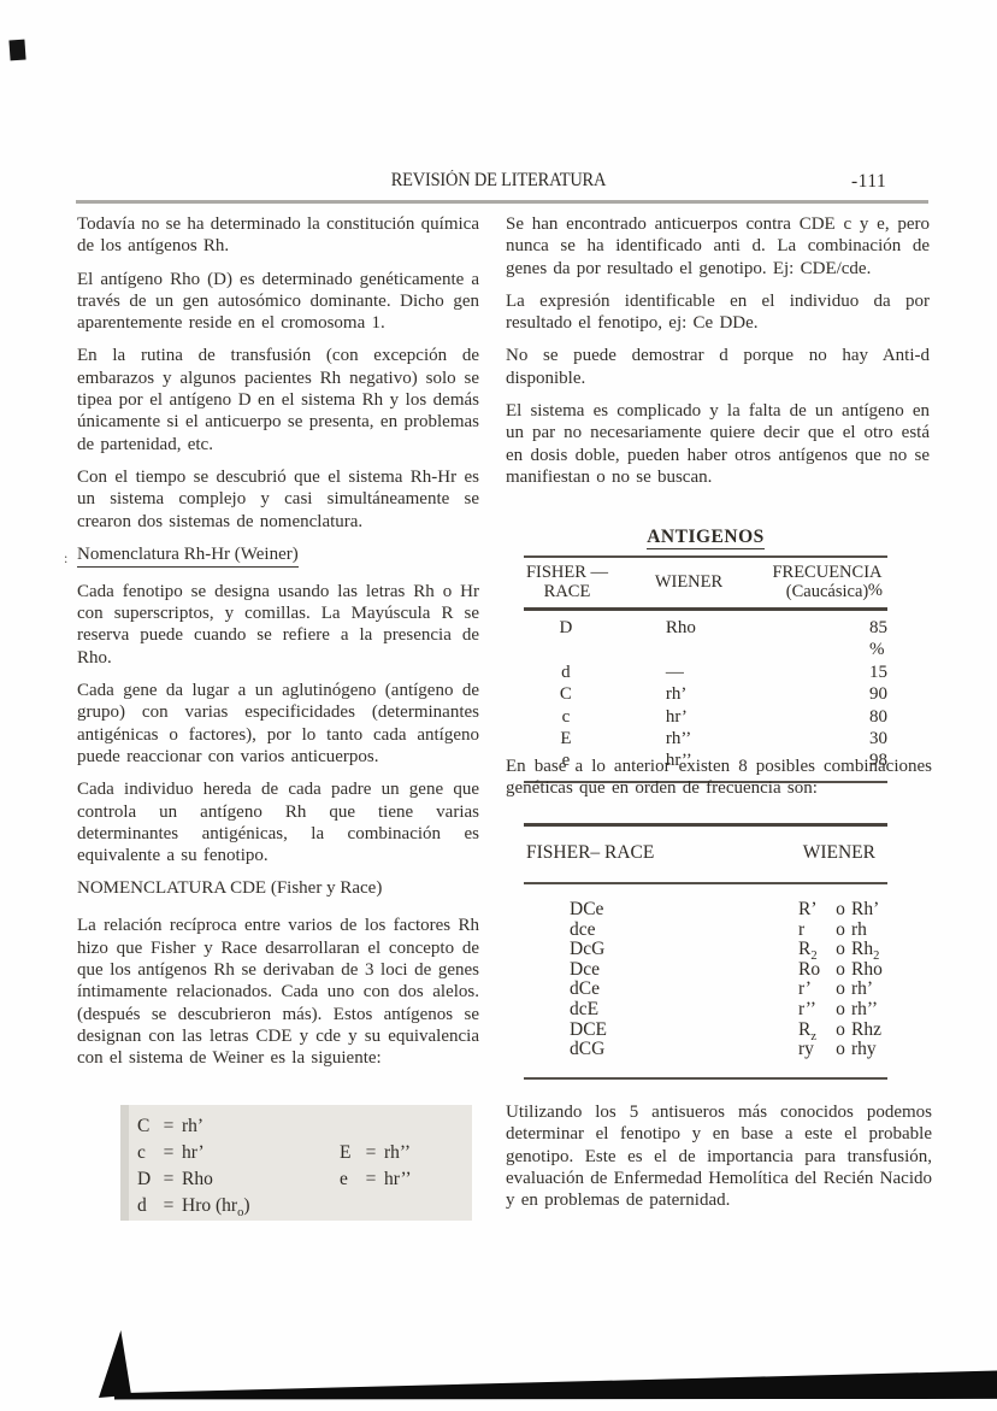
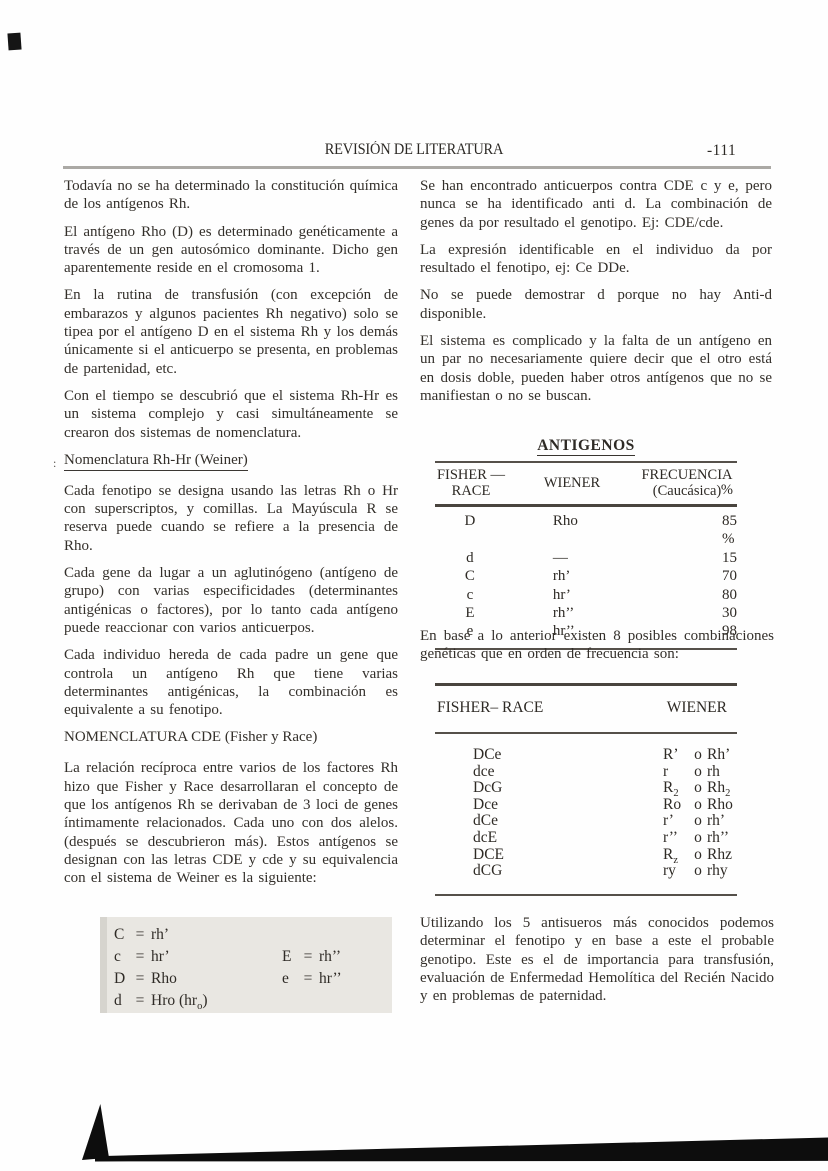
  REVISIÓN DE LITERATURA
  -111
  Todavía no se ha determinado la constitución química de los antígenos Rh.
  El antígeno Rho (D) es determinado genéticamente a través de un gen autosómico dominante. Dicho gen aparentemente reside en el cromosoma 1.
  En la rutina de transfusión (con excepción de embarazos y algunos pacientes Rh negativo) solo se tipea por el antígeno D en el sistema Rh y los demás únicamente si el anticuerpo se presenta, en problemas de partenidad, etc.
  Con el tiempo se descubrió que el sistema Rh-Hr es un sistema complejo y casi simultáneamente se crearon dos sistemas de nomenclatura.
  :
  Nomenclatura Rh-Hr (Weiner)
  Cada fenotipo se designa usando las letras Rh o Hr con superscriptos, y comillas. La Mayúscula R se reserva puede cuando se refiere a la presencia de Rho.
  Cada gene da lugar a un aglutinógeno (antígeno de grupo) con varias especificidades (determinantes antigénicas o factores), por lo tanto cada antígeno puede reaccionar con varios anticuerpos.
  Cada individuo hereda de cada padre un gene que controla un antígeno Rh que tiene varias determinantes antigénicas, la combinación es equivalente a su fenotipo.
  NOMENCLATURA CDE (Fisher y Race)
  La relación recíproca entre varios de los factores Rh hizo que Fisher y Race desarrollaran el concepto de que los antígenos Rh se derivaban de 3 loci de genes íntimamente relacionados. Cada uno con dos alelos. (después se descubrieron más). Estos antígenos se designan con las letras CDE y cde y su equivalencia con el sistema de Weiner es la siguiente:
  C = rh’
  c = hr’
  D = Rho
  d = Hro (hro)
  E = rh’’
  e = hr’’
  Se han encontrado anticuerpos contra CDE c y e, pero nunca se ha identificado anti d. La combinación de genes da por resultado el genotipo. Ej: CDE/cde.
  La expresión identificable en el individuo da por resultado el fenotipo, ej: Ce DDe.
  No se puede demostrar d porque no hay Anti-d disponible.
  El sistema es complicado y la falta de un antígeno en un par no necesariamente quiere decir que el otro está en dosis doble, pueden haber otros antígenos que no se manifiestan o no se buscan.
  ANTIGENOS
  FISHER —
  RACE
  WIENER
  FRECUENCIA
  (Caucásica)
  %
  D
  Rho
  85 %
  d
  —
  15
  C
  rh’
- 90
+ 70
  c
  hr’
  80
  E
  rh’’
  30
  e
  hr’’
  98
  En base a lo anterior existen 8 posibles combinaciones genéticas que en orden de frecuencia son:
  FISHER– RACE
  WIENER
  DCe
  R’ o Rh’
  dce
  r o rh
  DcG
  R2o Rh2
  Dce
  Ro o Rho
  dCe
  r’ o rh’
  dcE
  r’’ o rh’’
  DCE
  Rzo Rhz
  dCG
  ry o rhy
  Utilizando los 5 antisueros más conocidos podemos determinar el fenotipo y en base a este el probable genotipo. Este es el de importancia para transfusión, evaluación de Enfermedad Hemolítica del Recién Nacido y en problemas de paternidad.
